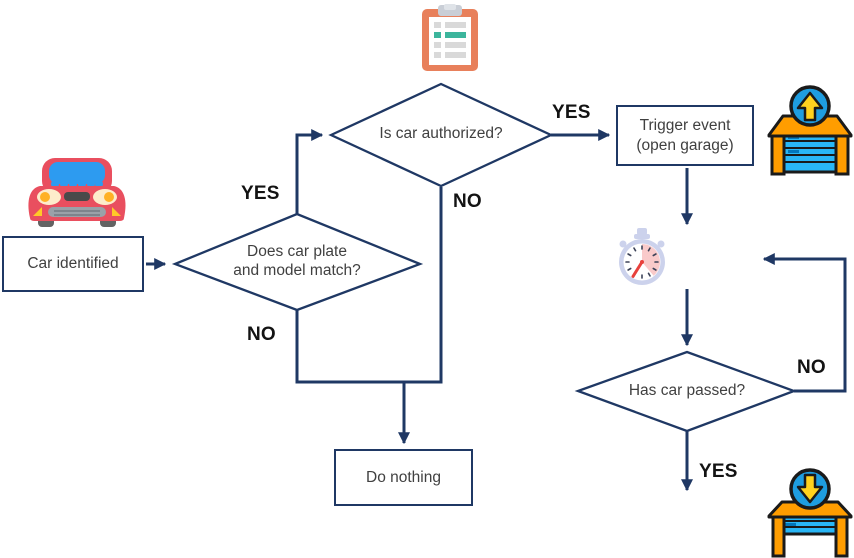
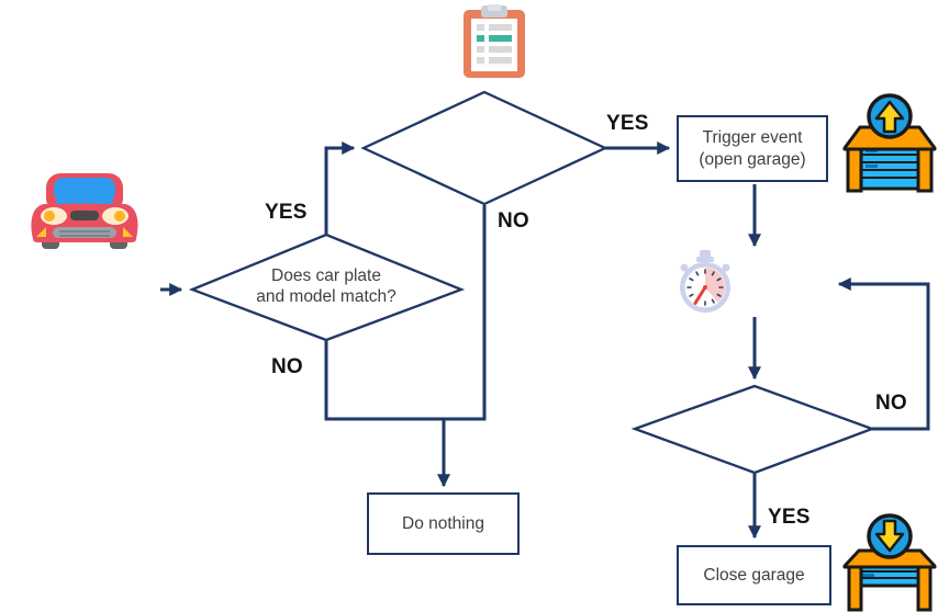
- Car identified
  Trigger event
  (open garage)
  Do nothing
+ Close garage
  Does car plate
  and model match?
- Is car authorized?
- Has car passed?
  YES
  NO
  YES
  NO
  YES
  NO
